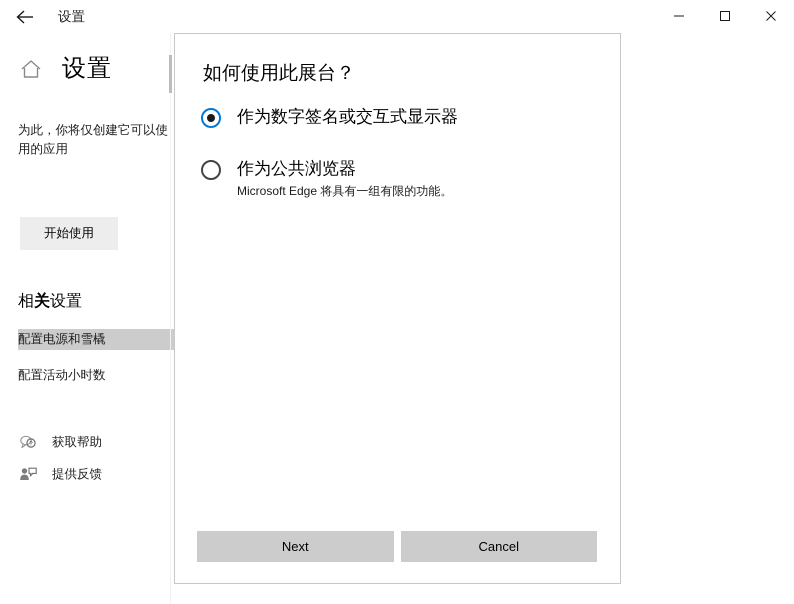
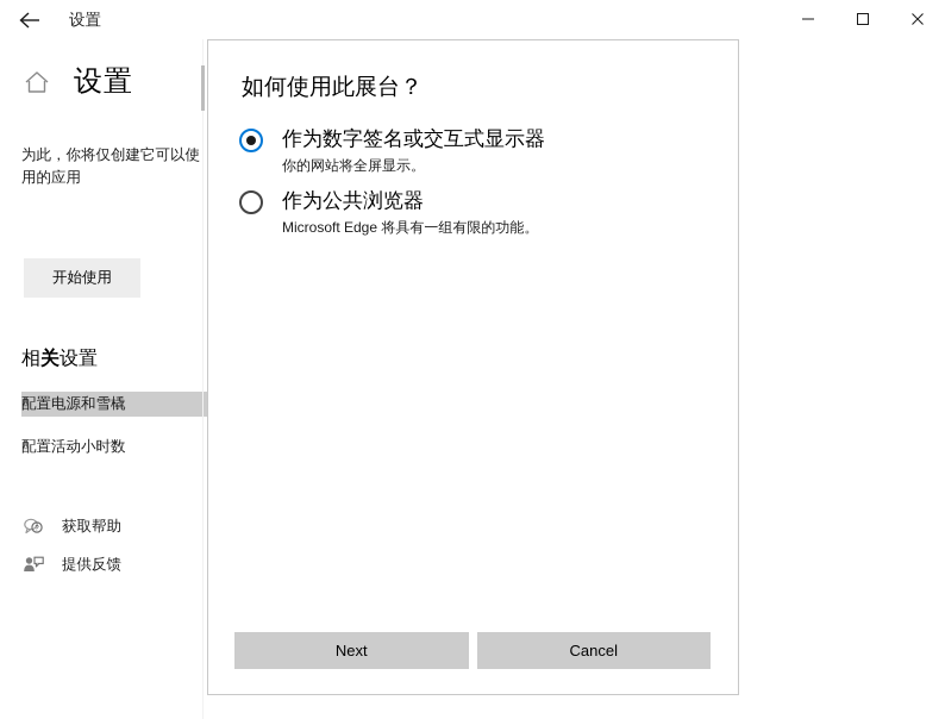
  设置
  设置
  为此，你将仅创建它可以使用的应用
  开始使用
  相关设置
  配置电源和雪橇
  配置活动小时数
  获取帮助
  提供反馈
  如何使用此展台？
  作为数字签名或交互式显示器
+ 你的网站将全屏显示。
  作为公共浏览器
  Microsoft Edge 将具有一组有限的功能。
  Next
  Cancel
